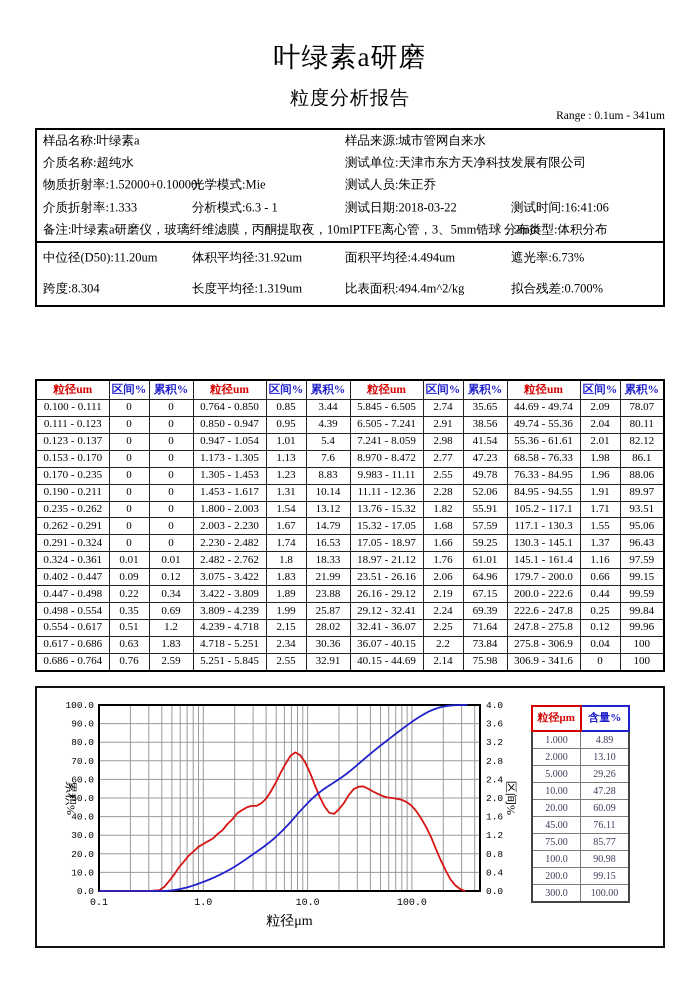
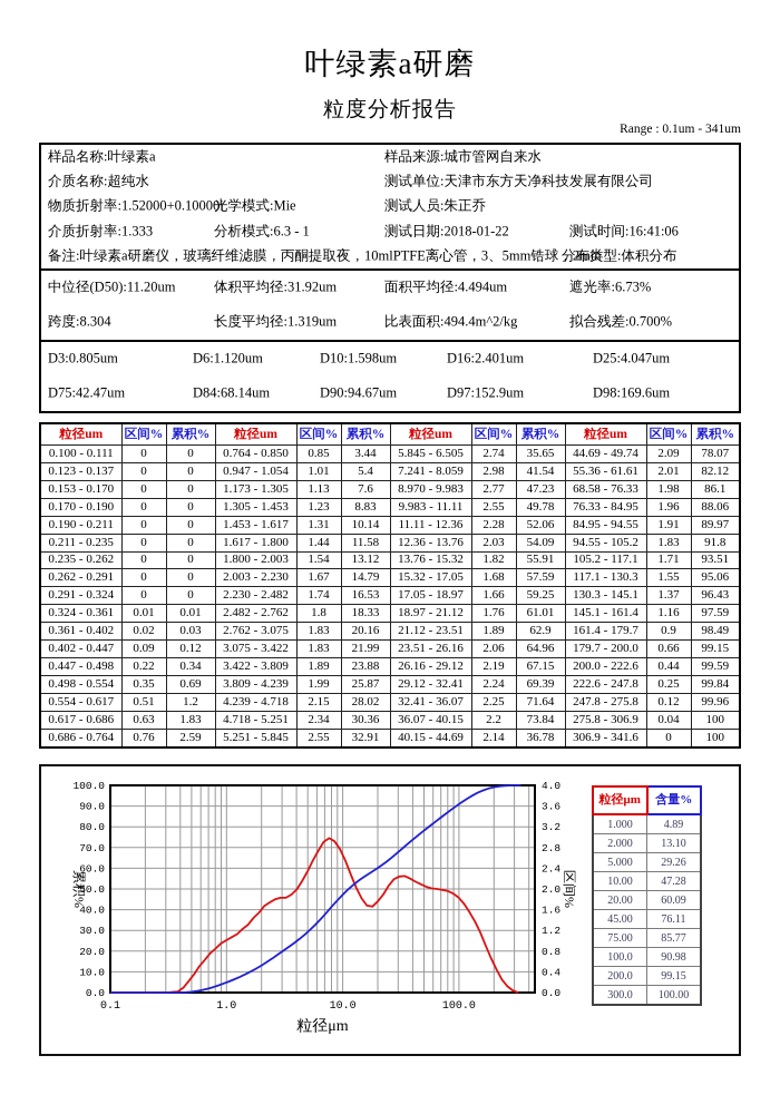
  叶绿素a研磨
  粒度分析报告
  Range : 0.1um - 341um
  样品名称:叶绿素a
  样品来源:城市管网自来水
  介质名称:超纯水
  测试单位:天津市东方天净科技发展有限公司
  物质折射率:1.52000+0.10000i
  光学模式:Mie
  测试人员:朱正乔
  介质折射率:1.333
  分析模式:6.3 - 1
- 测试日期:2018-03-22
+ 测试日期:2018-01-22
  测试时间:16:41:06
  备注:叶绿素a研磨仪，玻璃纤维滤膜，丙酮提取夜，10mlPTFE离心管，3、5mm锆球，2min
  分布类型:体积分布
  中位径(D50):11.20um
  体积平均径:31.92um
  面积平均径:4.494um
  遮光率:6.73%
  跨度:8.304
  长度平均径:1.319um
  比表面积:494.4m^2/kg
  拟合残差:0.700%
+ D3:0.805um
+ D6:1.120um
+ D10:1.598um
+ D16:2.401um
+ D25:4.047um
+ D75:42.47um
+ D84:68.14um
+ D90:94.67um
+ D97:152.9um
+ D98:169.6um
  粒径um	区间%	累积%	粒径um	区间%	累积%	粒径um	区间%	累积%	粒径um	区间%	累积%
  0.100 - 0.111	0	0	0.764 - 0.850	0.85	3.44	5.845 - 6.505	2.74	35.65	44.69 - 49.74	2.09	78.07
- 0.111 - 0.123	0	0	0.850 - 0.947	0.95	4.39	6.505 - 7.241	2.91	38.56	49.74 - 55.36	2.04	80.11
  0.123 - 0.137	0	0	0.947 - 1.054	1.01	5.4	7.241 - 8.059	2.98	41.54	55.36 - 61.61	2.01	82.12
- 0.153 - 0.170	0	0	1.173 - 1.305	1.13	7.6	8.970 - 8.472	2.77	47.23	68.58 - 76.33	1.98	86.1
+ 0.153 - 0.170	0	0	1.173 - 1.305	1.13	7.6	8.970 - 9.983	2.77	47.23	68.58 - 76.33	1.98	86.1
- 0.170 - 0.235	0	0	1.305 - 1.453	1.23	8.83	9.983 - 11.11	2.55	49.78	76.33 - 84.95	1.96	88.06
+ 0.170 - 0.190	0	0	1.305 - 1.453	1.23	8.83	9.983 - 11.11	2.55	49.78	76.33 - 84.95	1.96	88.06
  0.190 - 0.211	0	0	1.453 - 1.617	1.31	10.14	11.11 - 12.36	2.28	52.06	84.95 - 94.55	1.91	89.97
+ 0.211 - 0.235	0	0	1.617 - 1.800	1.44	11.58	12.36 - 13.76	2.03	54.09	94.55 - 105.2	1.83	91.8
  0.235 - 0.262	0	0	1.800 - 2.003	1.54	13.12	13.76 - 15.32	1.82	55.91	105.2 - 117.1	1.71	93.51
  0.262 - 0.291	0	0	2.003 - 2.230	1.67	14.79	15.32 - 17.05	1.68	57.59	117.1 - 130.3	1.55	95.06
  0.291 - 0.324	0	0	2.230 - 2.482	1.74	16.53	17.05 - 18.97	1.66	59.25	130.3 - 145.1	1.37	96.43
  0.324 - 0.361	0.01	0.01	2.482 - 2.762	1.8	18.33	18.97 - 21.12	1.76	61.01	145.1 - 161.4	1.16	97.59
+ 0.361 - 0.402	0.02	0.03	2.762 - 3.075	1.83	20.16	21.12 - 23.51	1.89	62.9	161.4 - 179.7	0.9	98.49
  0.402 - 0.447	0.09	0.12	3.075 - 3.422	1.83	21.99	23.51 - 26.16	2.06	64.96	179.7 - 200.0	0.66	99.15
  0.447 - 0.498	0.22	0.34	3.422 - 3.809	1.89	23.88	26.16 - 29.12	2.19	67.15	200.0 - 222.6	0.44	99.59
  0.498 - 0.554	0.35	0.69	3.809 - 4.239	1.99	25.87	29.12 - 32.41	2.24	69.39	222.6 - 247.8	0.25	99.84
  0.554 - 0.617	0.51	1.2	4.239 - 4.718	2.15	28.02	32.41 - 36.07	2.25	71.64	247.8 - 275.8	0.12	99.96
  0.617 - 0.686	0.63	1.83	4.718 - 5.251	2.34	30.36	36.07 - 40.15	2.2	73.84	275.8 - 306.9	0.04	100
- 0.686 - 0.764	0.76	2.59	5.251 - 5.845	2.55	32.91	40.15 - 44.69	2.14	75.98	306.9 - 341.6	0	100
+ 0.686 - 0.764	0.76	2.59	5.251 - 5.845	2.55	32.91	40.15 - 44.69	2.14	36.78	306.9 - 341.6	0	100
  0.0
  0.0
  10.0
  0.4
  20.0
  0.8
  30.0
  1.2
  40.0
  1.6
  50.0
  2.0
  60.0
  2.4
  70.0
  2.8
  80.0
  3.2
  90.0
  3.6
  100.0
  4.0
  0.1
  1.0
  10.0
  100.0
  粒径μm
  粒径μm	含量%
  1.000	4.89
  2.000	13.10
  5.000	29.26
  10.00	47.28
  20.00	60.09
  45.00	76.11
  75.00	85.77
  100.0	90.98
  200.0	99.15
  300.0	100.00
